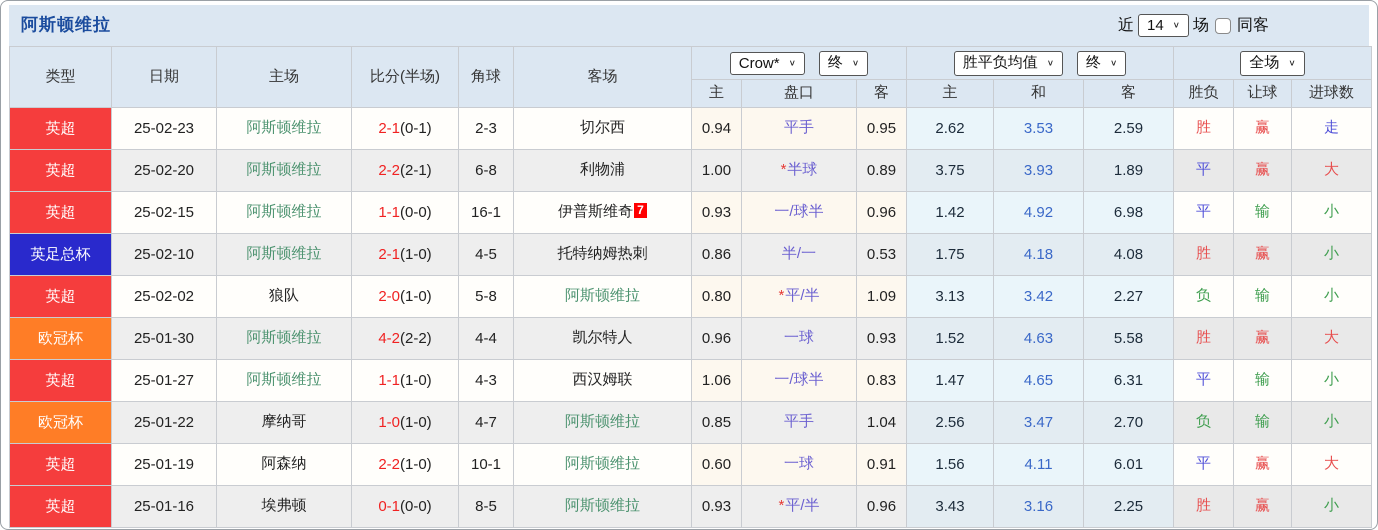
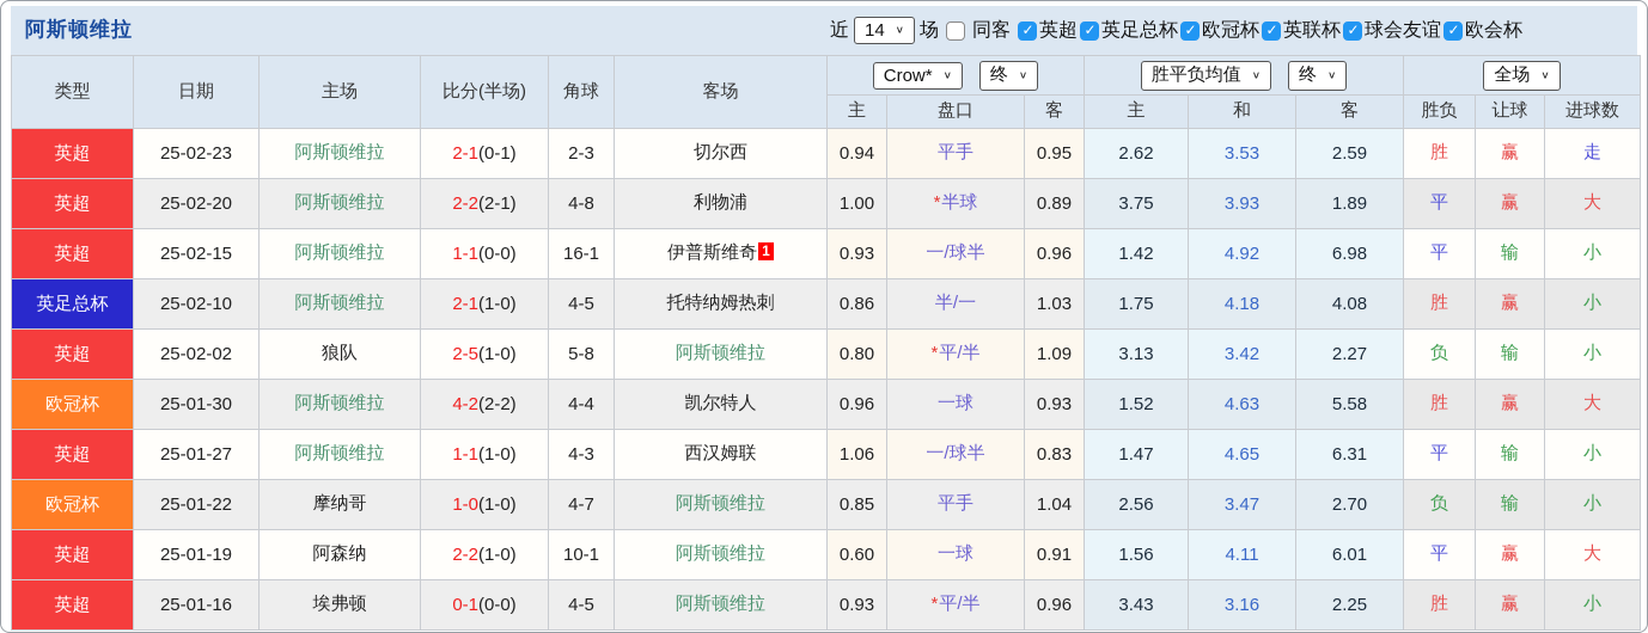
  阿斯顿维拉
  近
  14
  ∨
  场
  同客
+ 英超
+ 英足总杯
+ 欧冠杯
+ 英联杯
+ 球会友谊
+ 欧会杯
  类型	日期	主场	比分(半场)	角球	客场	Crow* ∨ 终 ∨	胜平负均值 ∨ 终 ∨	全场 ∨
  主	盘口	客	主	和	客	胜负	让球	进球数
  英超	25-02-23	阿斯顿维拉	2-1(0-1)	2-3	切尔西	0.94	平手	0.95	2.62	3.53	2.59	胜	赢	走
- 英超	25-02-20	阿斯顿维拉	2-2(2-1)	6-8	利物浦	1.00	*半球	0.89	3.75	3.93	1.89	平	赢	大
+ 英超	25-02-20	阿斯顿维拉	2-2(2-1)	4-8	利物浦	1.00	*半球	0.89	3.75	3.93	1.89	平	赢	大
- 英超	25-02-15	阿斯顿维拉	1-1(0-0)	16-1	伊普斯维奇 7	0.93	一/球半	0.96	1.42	4.92	6.98	平	输	小
+ 英超	25-02-15	阿斯顿维拉	1-1(0-0)	16-1	伊普斯维奇 1	0.93	一/球半	0.96	1.42	4.92	6.98	平	输	小
- 英足总杯	25-02-10	阿斯顿维拉	2-1(1-0)	4-5	托特纳姆热刺	0.86	半/一	0.53	1.75	4.18	4.08	胜	赢	小
+ 英足总杯	25-02-10	阿斯顿维拉	2-1(1-0)	4-5	托特纳姆热刺	0.86	半/一	1.03	1.75	4.18	4.08	胜	赢	小
- 英超	25-02-02	狼队	2-0(1-0)	5-8	阿斯顿维拉	0.80	*平/半	1.09	3.13	3.42	2.27	负	输	小
+ 英超	25-02-02	狼队	2-5(1-0)	5-8	阿斯顿维拉	0.80	*平/半	1.09	3.13	3.42	2.27	负	输	小
  欧冠杯	25-01-30	阿斯顿维拉	4-2(2-2)	4-4	凯尔特人	0.96	一球	0.93	1.52	4.63	5.58	胜	赢	大
  英超	25-01-27	阿斯顿维拉	1-1(1-0)	4-3	西汉姆联	1.06	一/球半	0.83	1.47	4.65	6.31	平	输	小
  欧冠杯	25-01-22	摩纳哥	1-0(1-0)	4-7	阿斯顿维拉	0.85	平手	1.04	2.56	3.47	2.70	负	输	小
  英超	25-01-19	阿森纳	2-2(1-0)	10-1	阿斯顿维拉	0.60	一球	0.91	1.56	4.11	6.01	平	赢	大
- 英超	25-01-16	埃弗顿	0-1(0-0)	8-5	阿斯顿维拉	0.93	*平/半	0.96	3.43	3.16	2.25	胜	赢	小
+ 英超	25-01-16	埃弗顿	0-1(0-0)	4-5	阿斯顿维拉	0.93	*平/半	0.96	3.43	3.16	2.25	胜	赢	小
